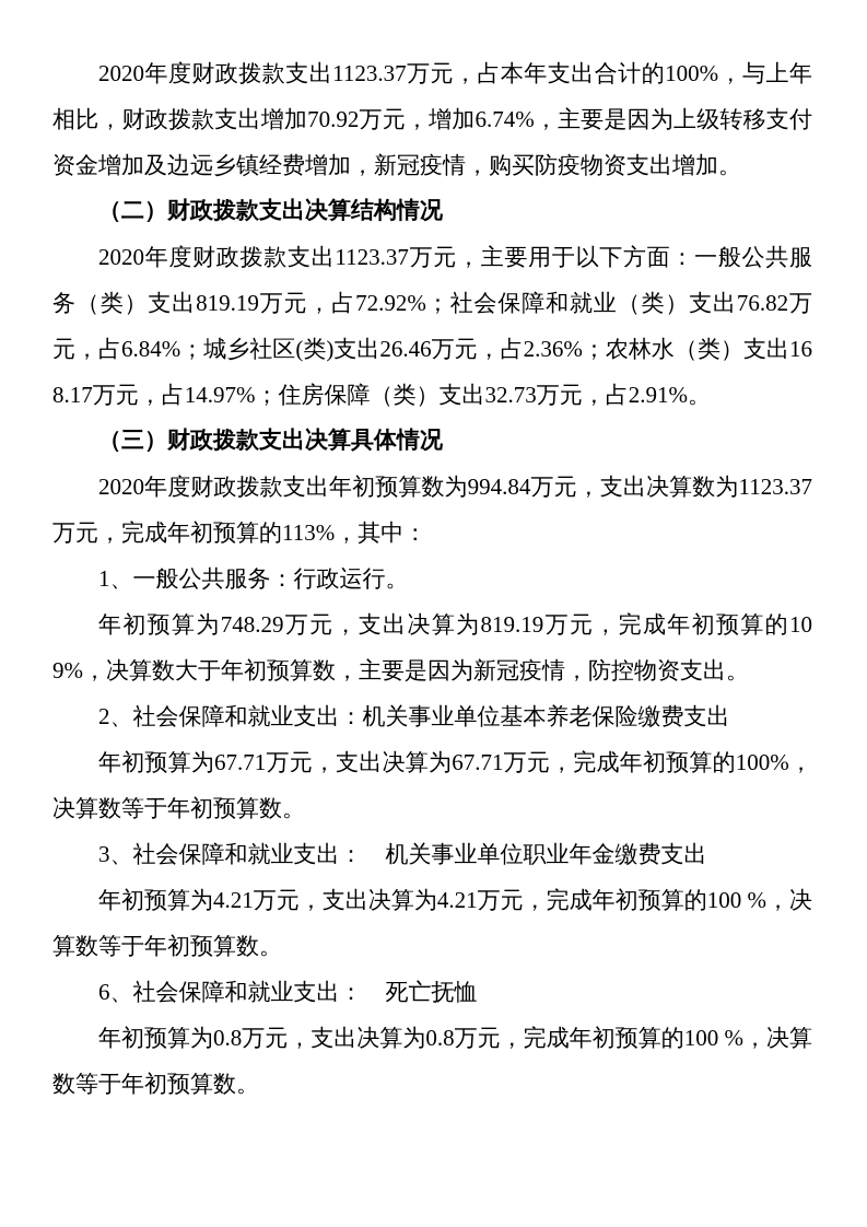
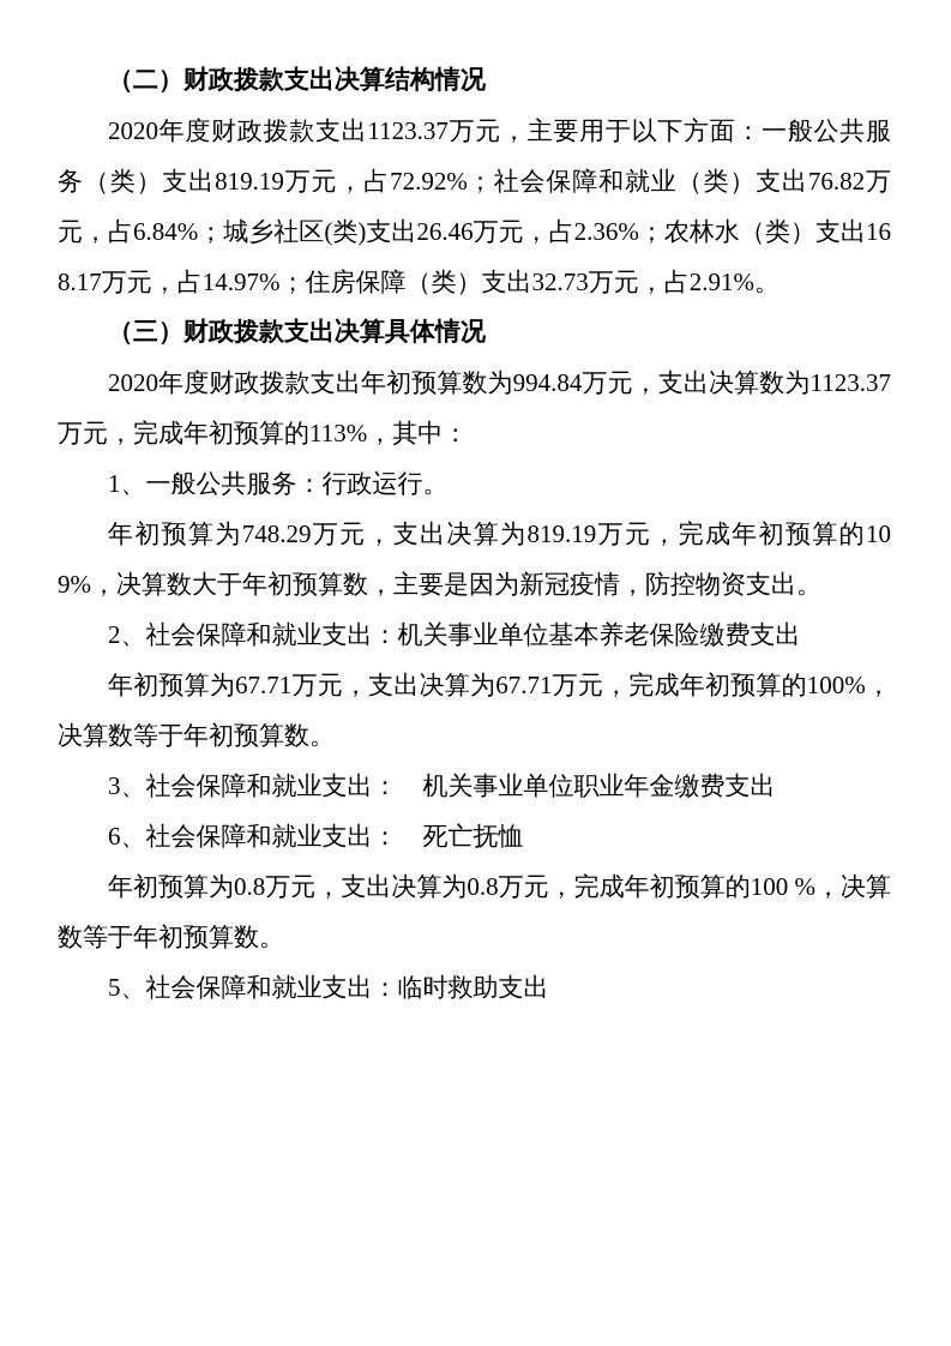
- 2020年度财政拨款支出1123.37万元，占本年支出合计的100%，与上年相比，财政拨款支出增加70.92万元，增加6.74%，主要是因为上级转移支付资金增加及边远乡镇经费增加，新冠疫情，购买防疫物资支出增加。
  （二）财政拨款支出决算结构情况
  2020年度财政拨款支出1123.37万元，主要用于以下方面：一般公共服务（类）支出819.19万元，占72.92%；社会保障和就业（类）支出76.82万元，占6.84%；城乡社区(类)支出26.46万元，占2.36%；农林水（类）支出168.17万元，占14.97%；住房保障（类）支出32.73万元，占2.91%。
  （三）财政拨款支出决算具体情况
  2020年度财政拨款支出年初预算数为994.84万元，支出决算数为1123.37万元，完成年初预算的113%，其中：
  1、一般公共服务：行政运行。
  年初预算为748.29万元，支出决算为819.19万元，完成年初预算的109%，决算数大于年初预算数，主要是因为新冠疫情，防控物资支出。
  2、社会保障和就业支出：机关事业单位基本养老保险缴费支出
  年初预算为67.71万元，支出决算为67.71万元，完成年初预算的100%，决算数等于年初预算数。
  3、社会保障和就业支出： 机关事业单位职业年金缴费支出
- 年初预算为4.21万元，支出决算为4.21万元，完成年初预算的100 %，决算数等于年初预算数。
  6、社会保障和就业支出： 死亡抚恤
  年初预算为0.8万元，支出决算为0.8万元，完成年初预算的100 %，决算数等于年初预算数。
+ 5、社会保障和就业支出：临时救助支出
